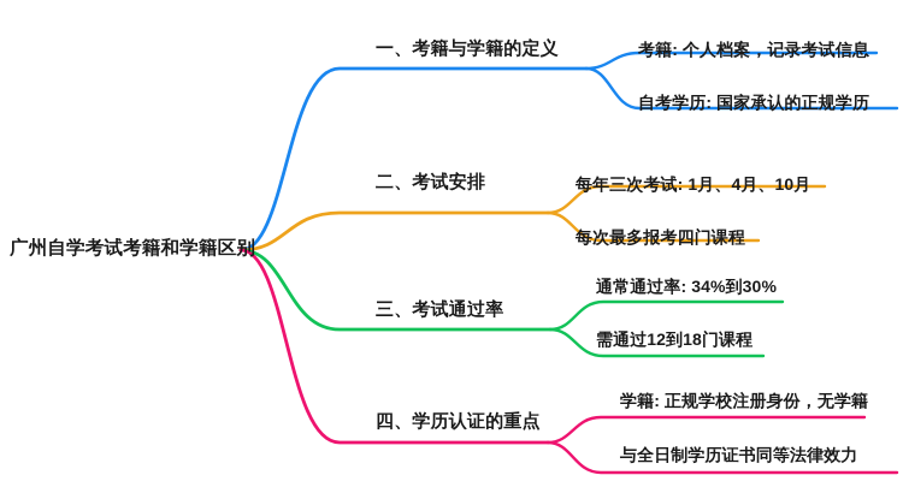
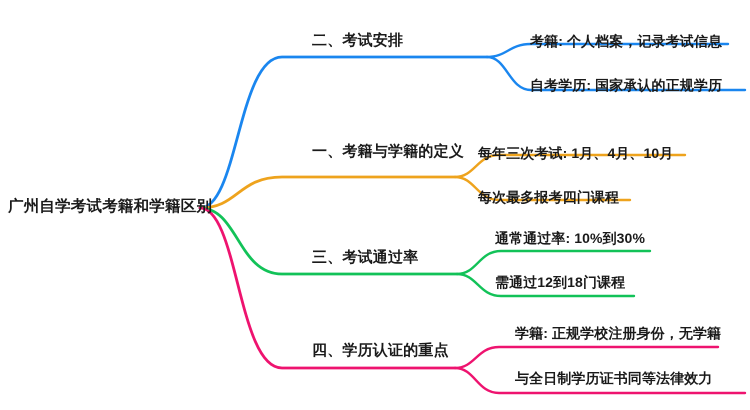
  广州自学考试考籍和学籍区别
- 一、考籍与学籍的定义
+ 二、考试安排
  考籍: 个人档案，记录考试信息
  自考学历: 国家承认的正规学历
- 二、考试安排
+ 一、考籍与学籍的定义
  每年三次考试: 1月、4月、10月
  每次最多报考四门课程
  三、考试通过率
- 通常通过率: 34%到30%
+ 通常通过率: 10%到30%
  需通过12到18门课程
  四、学历认证的重点
  学籍: 正规学校注册身份，无学籍
  与全日制学历证书同等法律效力
